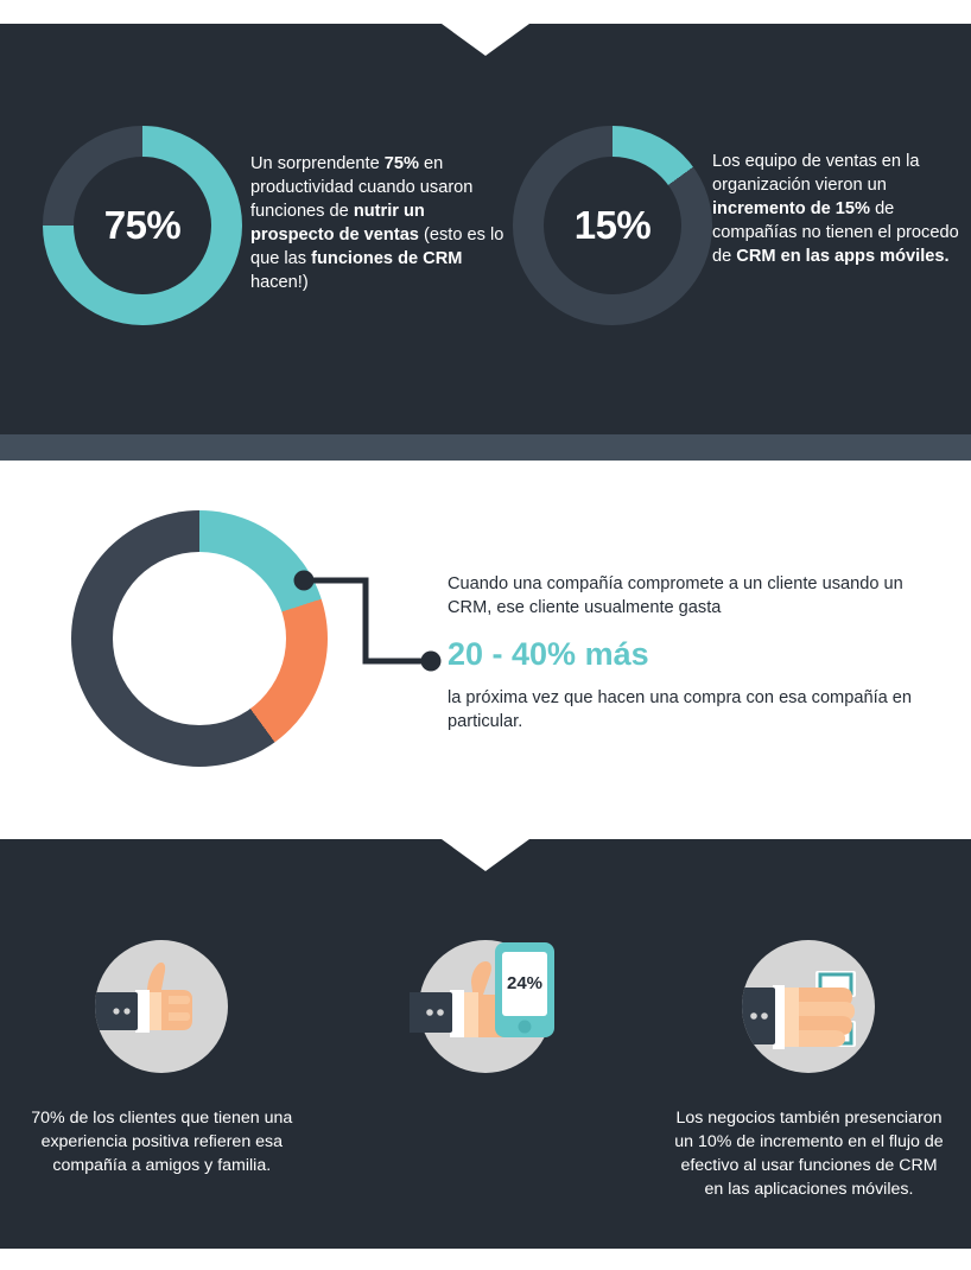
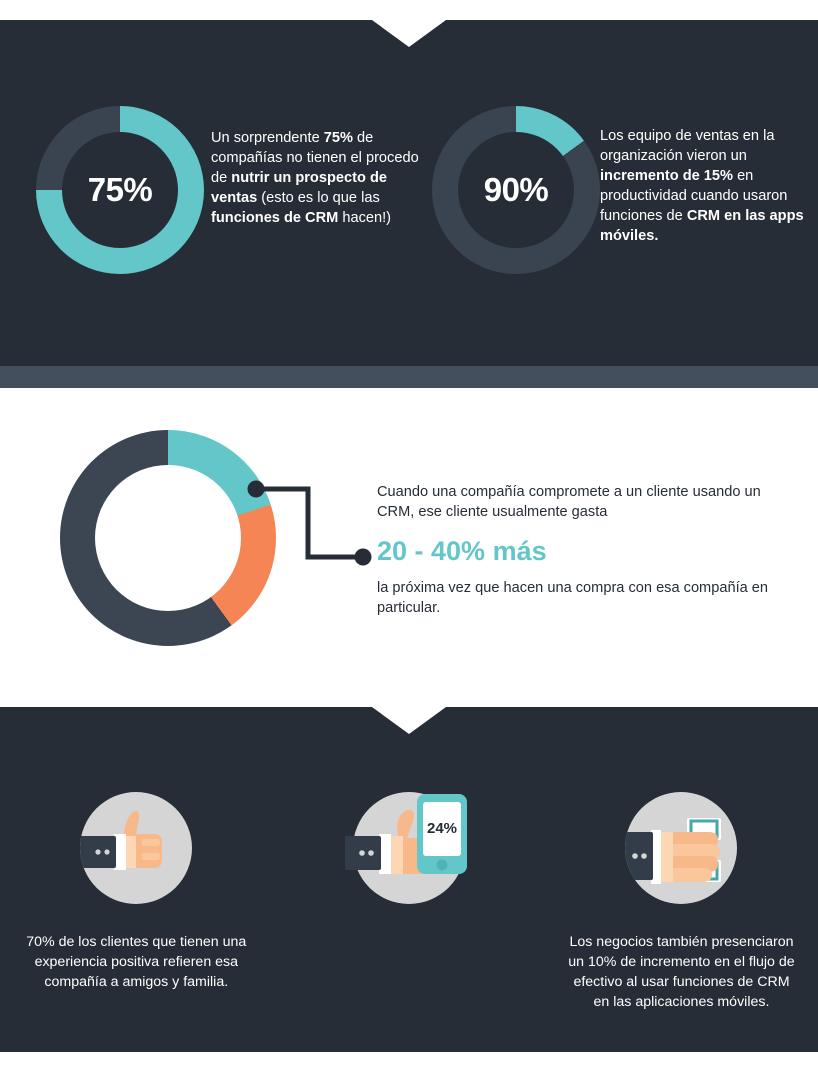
  75%
- Un sorprendente 75% en productividad cuando usaron funciones de nutrir un prospecto de ventas (esto es lo que las funciones de CRM hacen!)
+ Un sorprendente 75% de compañías no tienen el procedo de nutrir un prospecto de ventas (esto es lo que las funciones de CRM hacen!)
- 15%
+ 90%
- Los equipo de ventas en la organización vieron un incremento de 15% de compañías no tienen el procedo de CRM en las apps móviles.
+ Los equipo de ventas en la organización vieron un incremento de 15% en productividad cuando usaron funciones de CRM en las apps móviles.
  Cuando una compañía compromete a un cliente usando un CRM, ese cliente usualmente gasta
  20 - 40% más
  la próxima vez que hacen una compra con esa compañía en particular.
  70% de los clientes que tienen una experiencia positiva refieren esa compañía a amigos y familia.
  24%
  Los negocios también presenciaron un 10% de incremento en el flujo de efectivo al usar funciones de CRM en las aplicaciones móviles.
